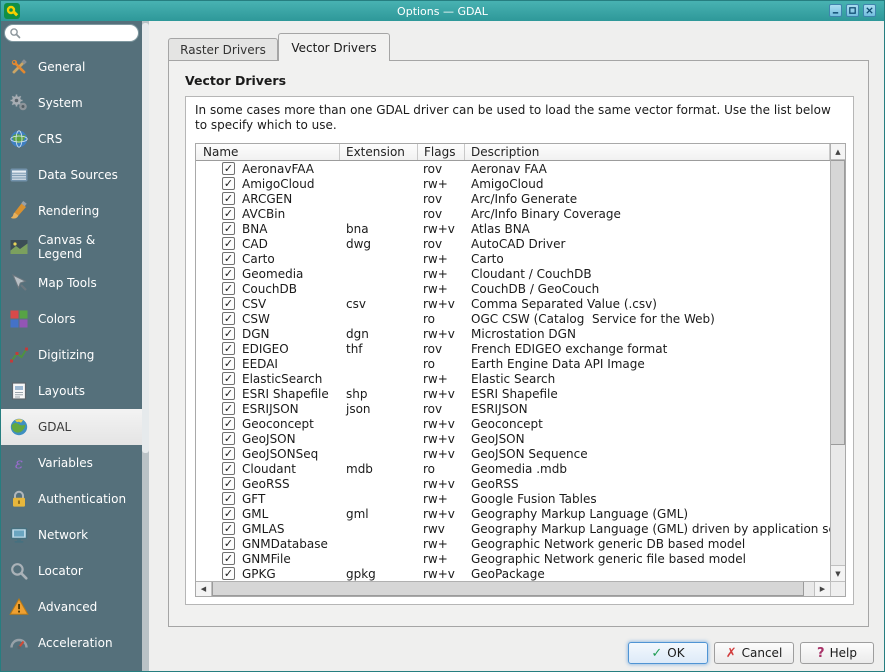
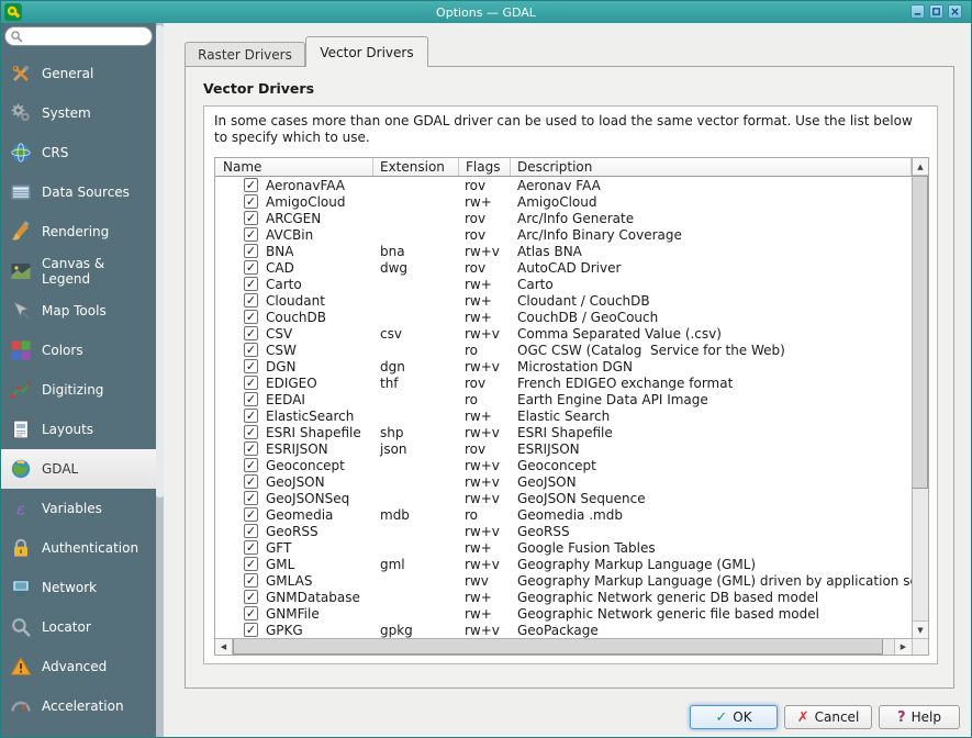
  Options — GDAL
  General
  System
  CRS
  Data Sources
  Rendering
  Canvas & Legend
  Map Tools
  Colors
  Digitizing
  Layouts
  GDAL
  ε
  Variables
  Authentication
  Network
  Locator
  Advanced
  Acceleration
  Raster Drivers
  Vector Drivers
  Vector Drivers
  In some cases more than one GDAL driver can be used to load the same vector format. Use the list below to specify which to use.
  Name
  Extension
  Flags
  Description
  ✓
  AeronavFAA
  rov
  Aeronav FAA
  ✓
  AmigoCloud
  rw+
  AmigoCloud
  ✓
  ARCGEN
  rov
  Arc/Info Generate
  ✓
  AVCBin
  rov
  Arc/Info Binary Coverage
  ✓
  BNA
  bna
  rw+v
  Atlas BNA
  ✓
  CAD
  dwg
  rov
  AutoCAD Driver
  ✓
  Carto
  rw+
  Carto
  ✓
- Geomedia
+ Cloudant
  rw+
  Cloudant / CouchDB
  ✓
  CouchDB
  rw+
  CouchDB / GeoCouch
  ✓
  CSV
  csv
  rw+v
  Comma Separated Value (.csv)
  ✓
  CSW
  ro
  OGC CSW (Catalog Service for the Web)
  ✓
  DGN
  dgn
  rw+v
  Microstation DGN
  ✓
  EDIGEO
  thf
  rov
  French EDIGEO exchange format
  ✓
  EEDAI
  ro
  Earth Engine Data API Image
  ✓
  ElasticSearch
  rw+
  Elastic Search
  ✓
  ESRI Shapefile
  shp
  rw+v
  ESRI Shapefile
  ✓
  ESRIJSON
  json
  rov
  ESRIJSON
  ✓
  Geoconcept
  rw+v
  Geoconcept
  ✓
  GeoJSON
  rw+v
  GeoJSON
  ✓
  GeoJSONSeq
  rw+v
  GeoJSON Sequence
  ✓
- Cloudant
+ Geomedia
  mdb
  ro
  Geomedia .mdb
  ✓
  GeoRSS
  rw+v
  GeoRSS
  ✓
  GFT
  rw+
  Google Fusion Tables
  ✓
  GML
  gml
  rw+v
  Geography Markup Language (GML)
  ✓
  GMLAS
  rwv
  Geography Markup Language (GML) driven by application s
  ✓
  GNMDatabase
  rw+
  Geographic Network generic DB based model
  ✓
  GNMFile
  rw+
  Geographic Network generic file based model
  ✓
  GPKG
  gpkg
  rw+v
  GeoPackage
  ▲
  ▼
  ◀
  ▶
  ✓
  OK
  ✗
  Cancel
  ?
  Help
